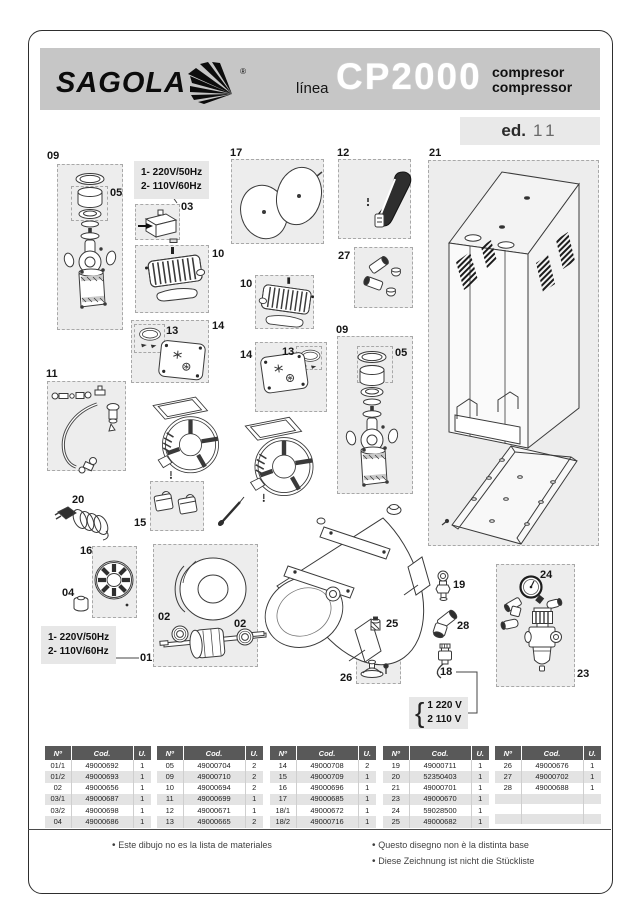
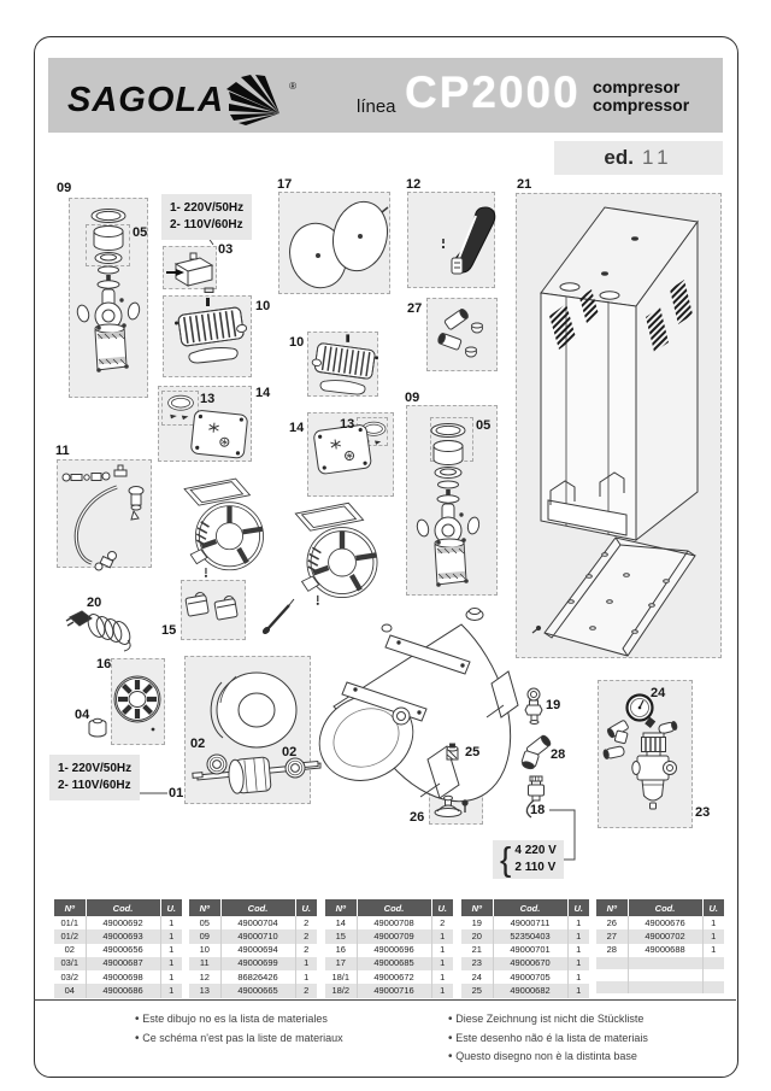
  SAGOLA
  ®
  línea
  CP2000
  compresor
  compressor
  ed.
  11
  1- 220V/50Hz
  2- 110V/60Hz
  1- 220V/50Hz
  2- 110V/60Hz
  {
- 1 220 V
+ 4 220 V
  2 110 V
  09
  05
  03
  10
  13
  14
  17
  12
  27
  10
  14
  13
  09
  05
  21
  11
  20
  15
  16
  04
  02
  02
  01
  25
  26
  19
  28
  18
  24
  23
  Nº	Cod.	U.
  01/1	49000692	1
  01/2	49000693	1
  02	49000656	1
  03/1	49000687	1
  03/2	49000698	1
  04	49000686	1
  Nº	Cod.	U.
  05	49000704	2
  09	49000710	2
  10	49000694	2
  11	49000699	1
- 12	49000671	1
+ 12	86826426	1
  13	49000665	2
  Nº	Cod.	U.
  14	49000708	2
  15	49000709	1
  16	49000696	1
  17	49000685	1
  18/1	49000672	1
  18/2	49000716	1
  Nº	Cod.	U.
  19	49000711	1
  20	52350403	1
  21	49000701	1
  23	49000670	1
- 24	59028500	1
+ 24	49000705	1
  25	49000682	1
  Nº	Cod.	U.
  26	49000676	1
  27	49000702	1
  28	49000688	1
  Este dibujo no es la lista de materiales
+ Ce schéma n'est pas la liste de materiaux
- Questo disegno non è la distinta base
+ Diese Zeichnung ist nicht die Stückliste
+ Este desenho não é la lista de materiais
- Diese Zeichnung ist nicht die Stückliste
+ Questo disegno non è la distinta base
